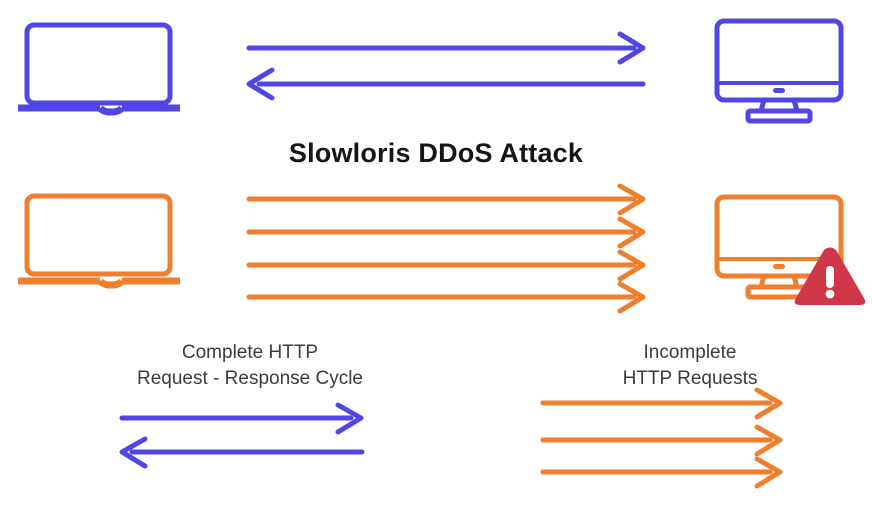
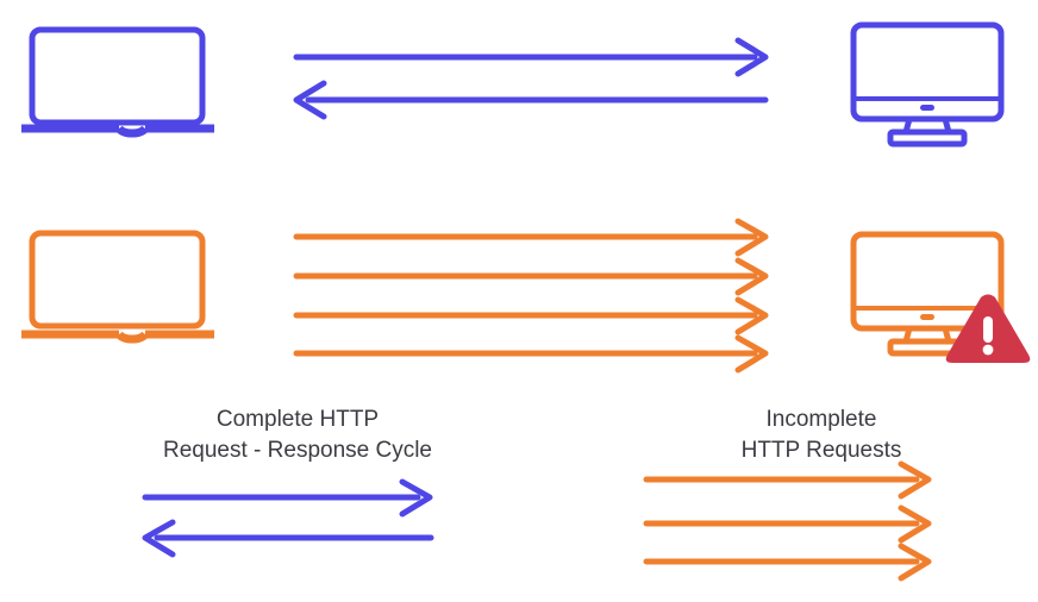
- Slowloris DDoS Attack
  Complete HTTP
  Request - Response Cycle
  Incomplete
  HTTP Requests
